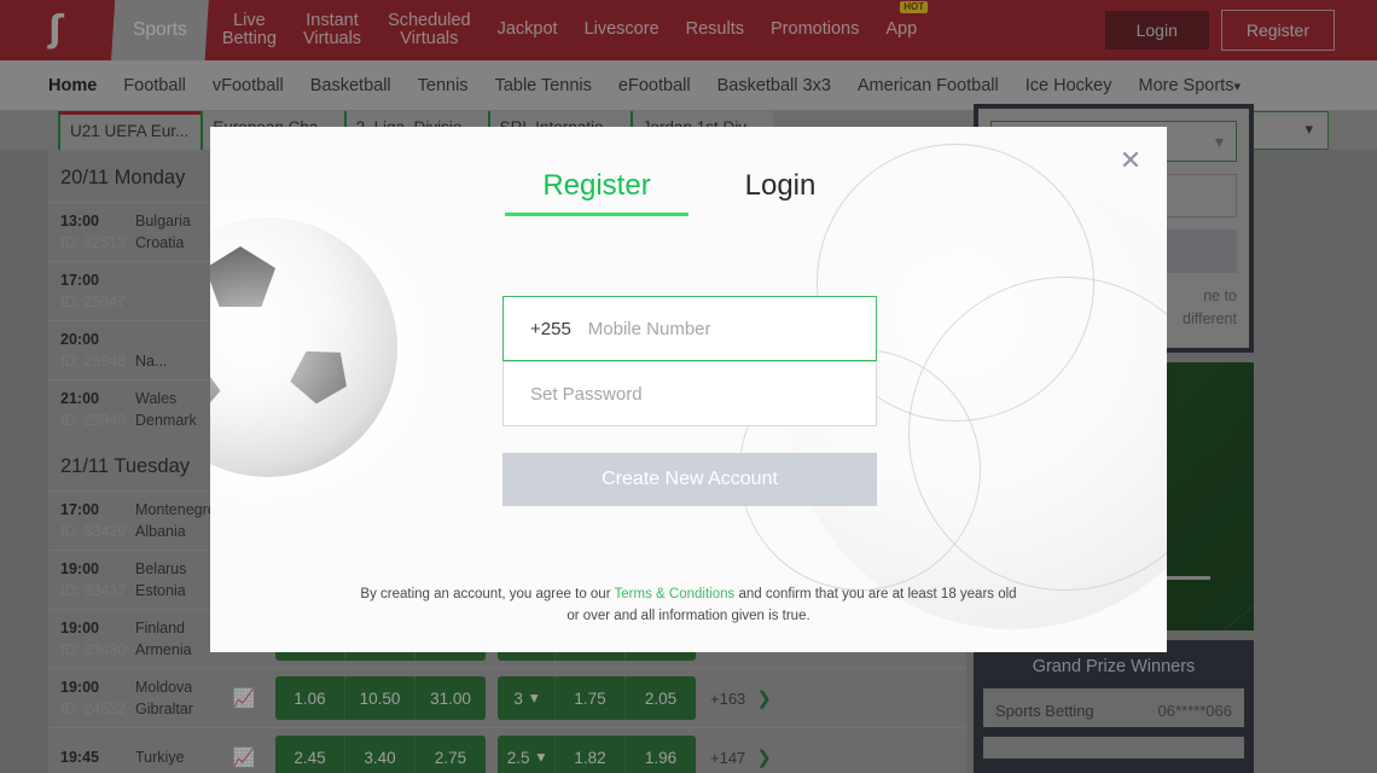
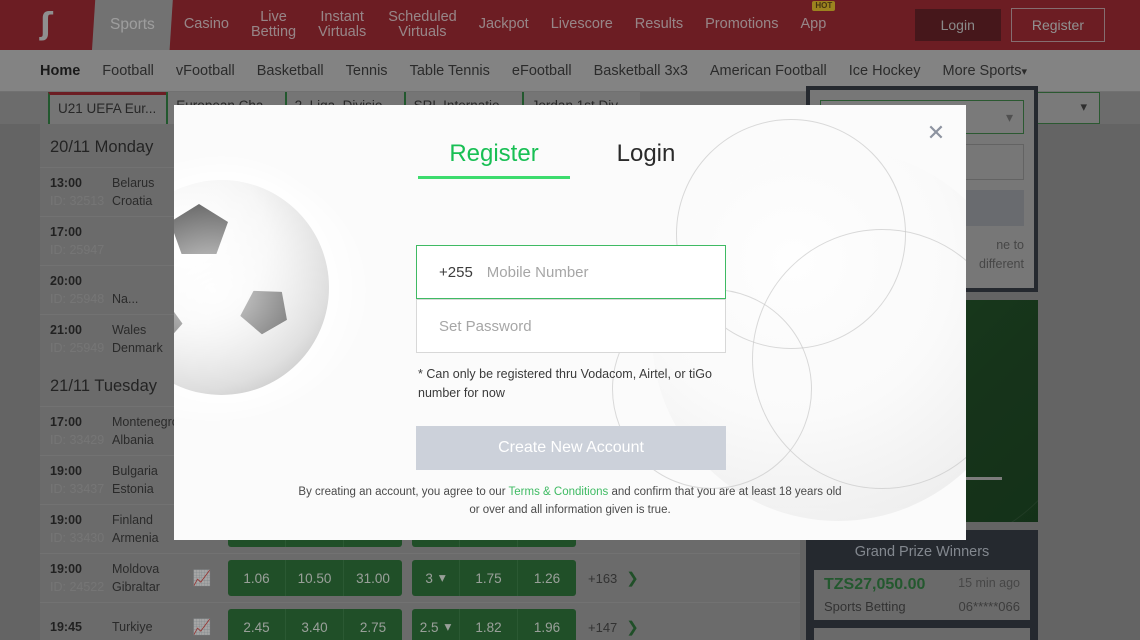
  ʃ
  Sports
+ Casino
  Live
  Betting
  Instant
  Virtuals
  Scheduled
  Virtuals
  Jackpot
  Livescore
  Results
  Promotions
  HOT
  App
  Login
  Register
  Home
  Football
  vFootball
  Basketball
  Tennis
  Table Tennis
  eFootball
  Basketball 3x3
  American Football
  Ice Hockey
  More Sports▾
  U21 UEFA Eur...
  ▾
  20/11 Monday
  13:00
- Bulgaria
+ Belarus
  Croatia
  17:00
  20:00
  Na...
  21:00
  Wales
  Denmark
  21/11 Tuesday
  17:00
  Montenegr
  Albania
  19:00
- Belarus
+ Bulgaria
  Estonia
  19:00
  Finland
  Armenia
  19:00
  Moldova
  Gibraltar
  📈
  1.06
  10.50
  31.00
  3
  ▾
  1.75
- 2.05
+ 1.26
  +163
  ❯
  19:45
  Turkiye
  📈
  2.45
  3.40
  2.75
  2.5
  ▾
  1.82
  1.96
  +147
  ❯
  ▾
  ne to
  different
  Grand Prize Winners
+ TZS27,050.00
+ 15 min ago
  Sports Betting
  06*****066
  ✕
  Register
  Login
  +255
  Mobile Number
  Set Password
+ * Can only be registered thru Vodacom, Airtel, or tiGo number for now
  Create New Account
  By creating an account, you agree to our Terms & Conditions and confirm that you are at least 18 years old or over and all information given is true.
